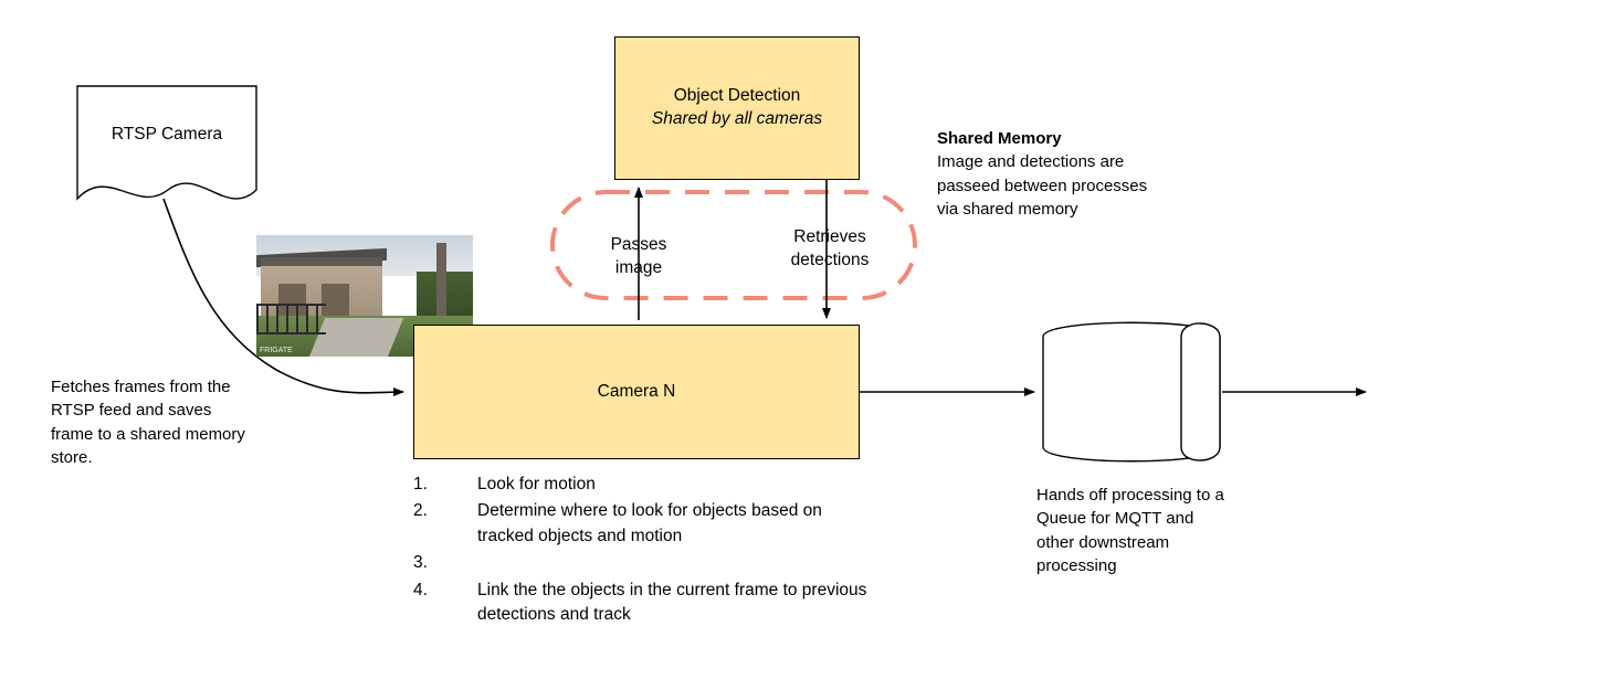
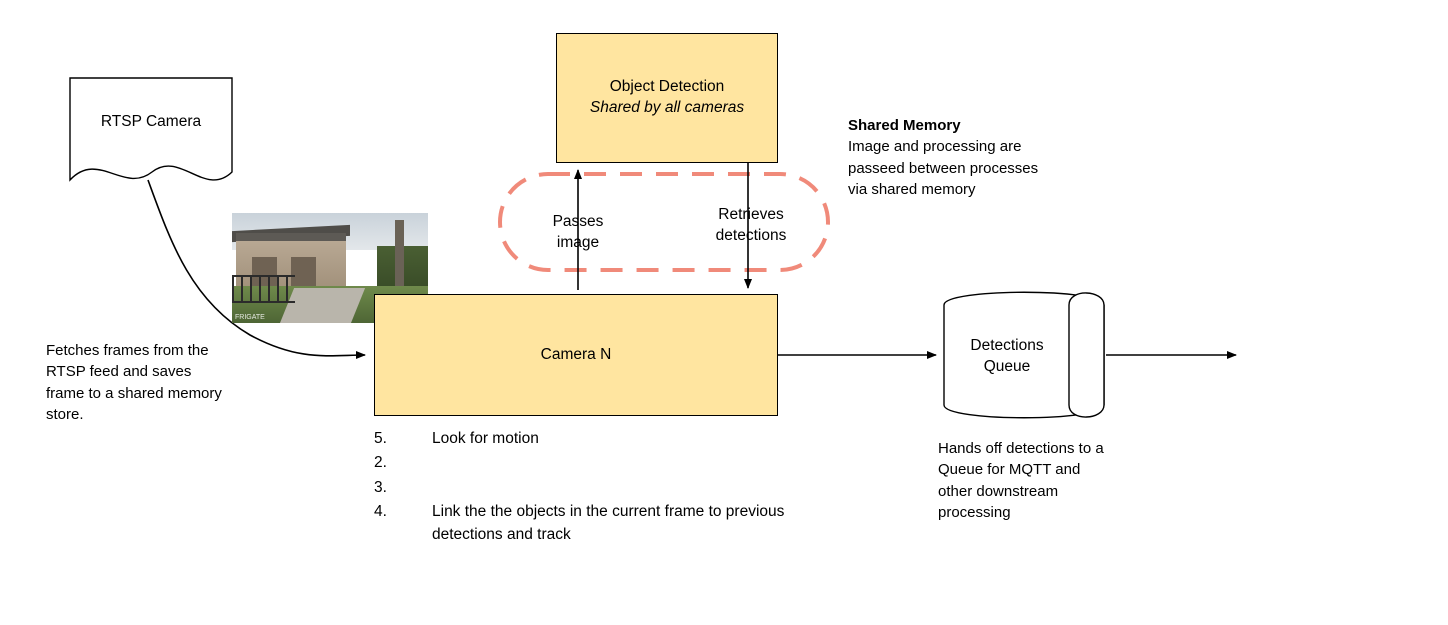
  RTSP Camera
  Object Detection
  Shared by all cameras
  Camera N
+ Detections
+ Queue
  Passes
  image
  Retrieves
  detections
  Fetches frames from the RTSP feed and saves frame to a shared memory store.
  Shared Memory
- Image and detections are passeed between processes via shared memory
+ Image and processing are passeed between processes via shared memory
- Hands off processing to a Queue for MQTT and other downstream processing
+ Hands off detections to a Queue for MQTT and other downstream processing
- 1.
+ 5.
  Look for motion
  2.
- Determine where to look for objects based on tracked objects and motion
  3.
  4.
  Link the the objects in the current frame to previous detections and track
